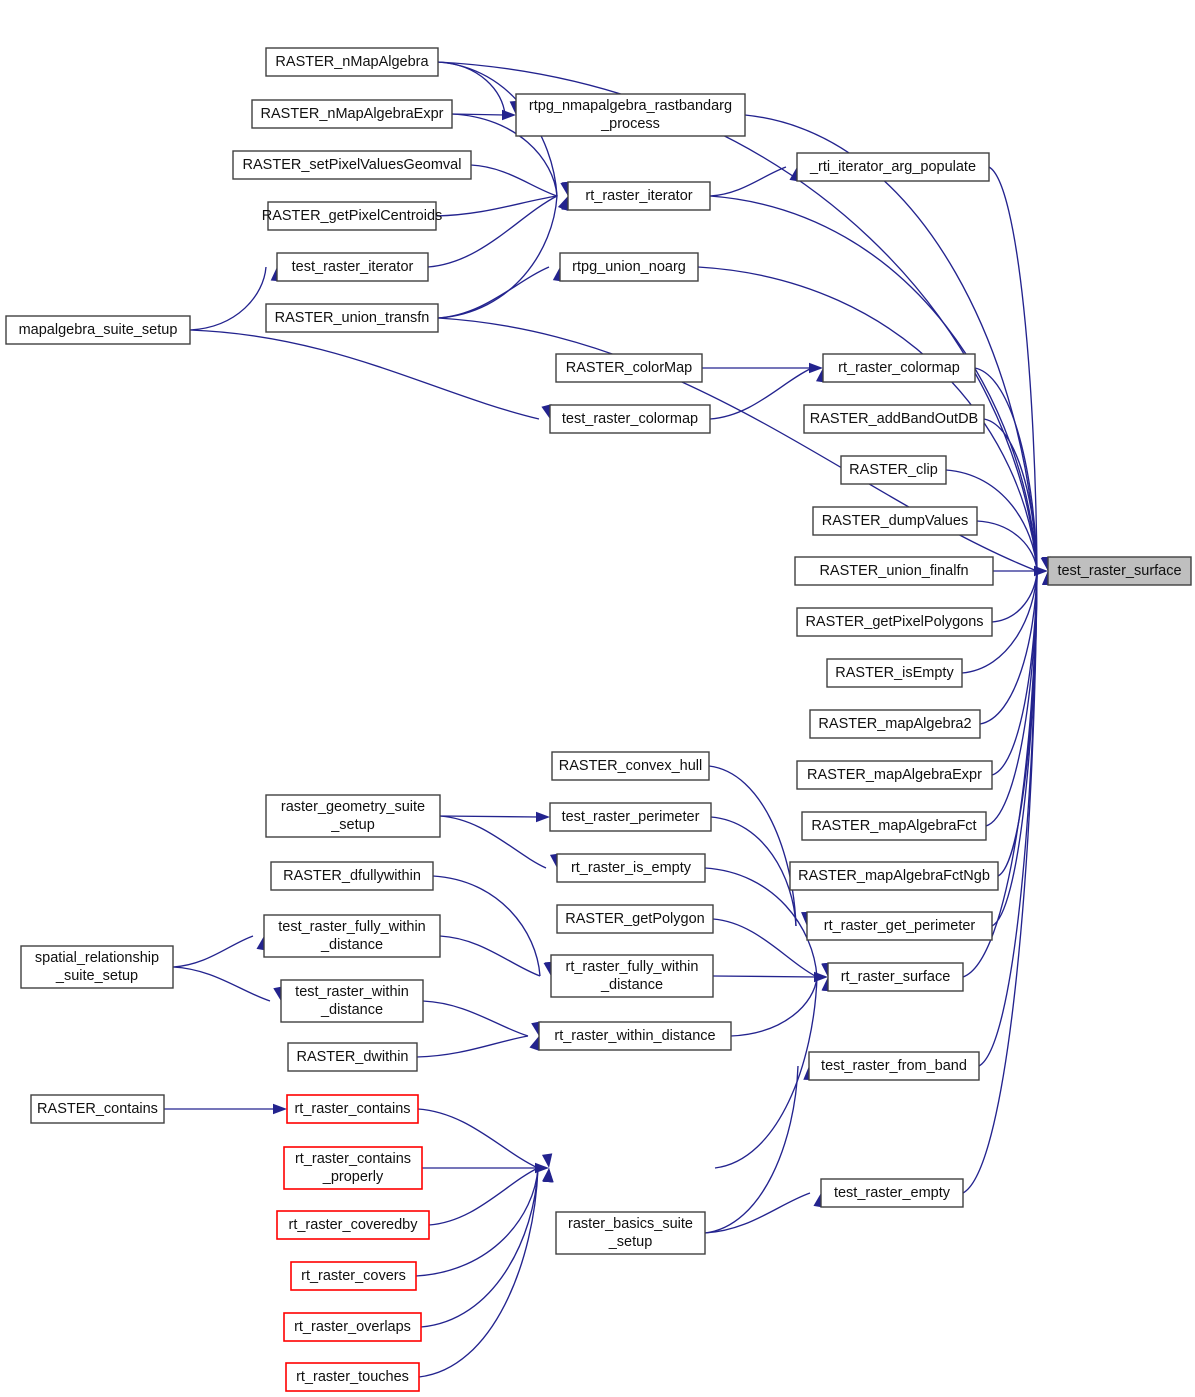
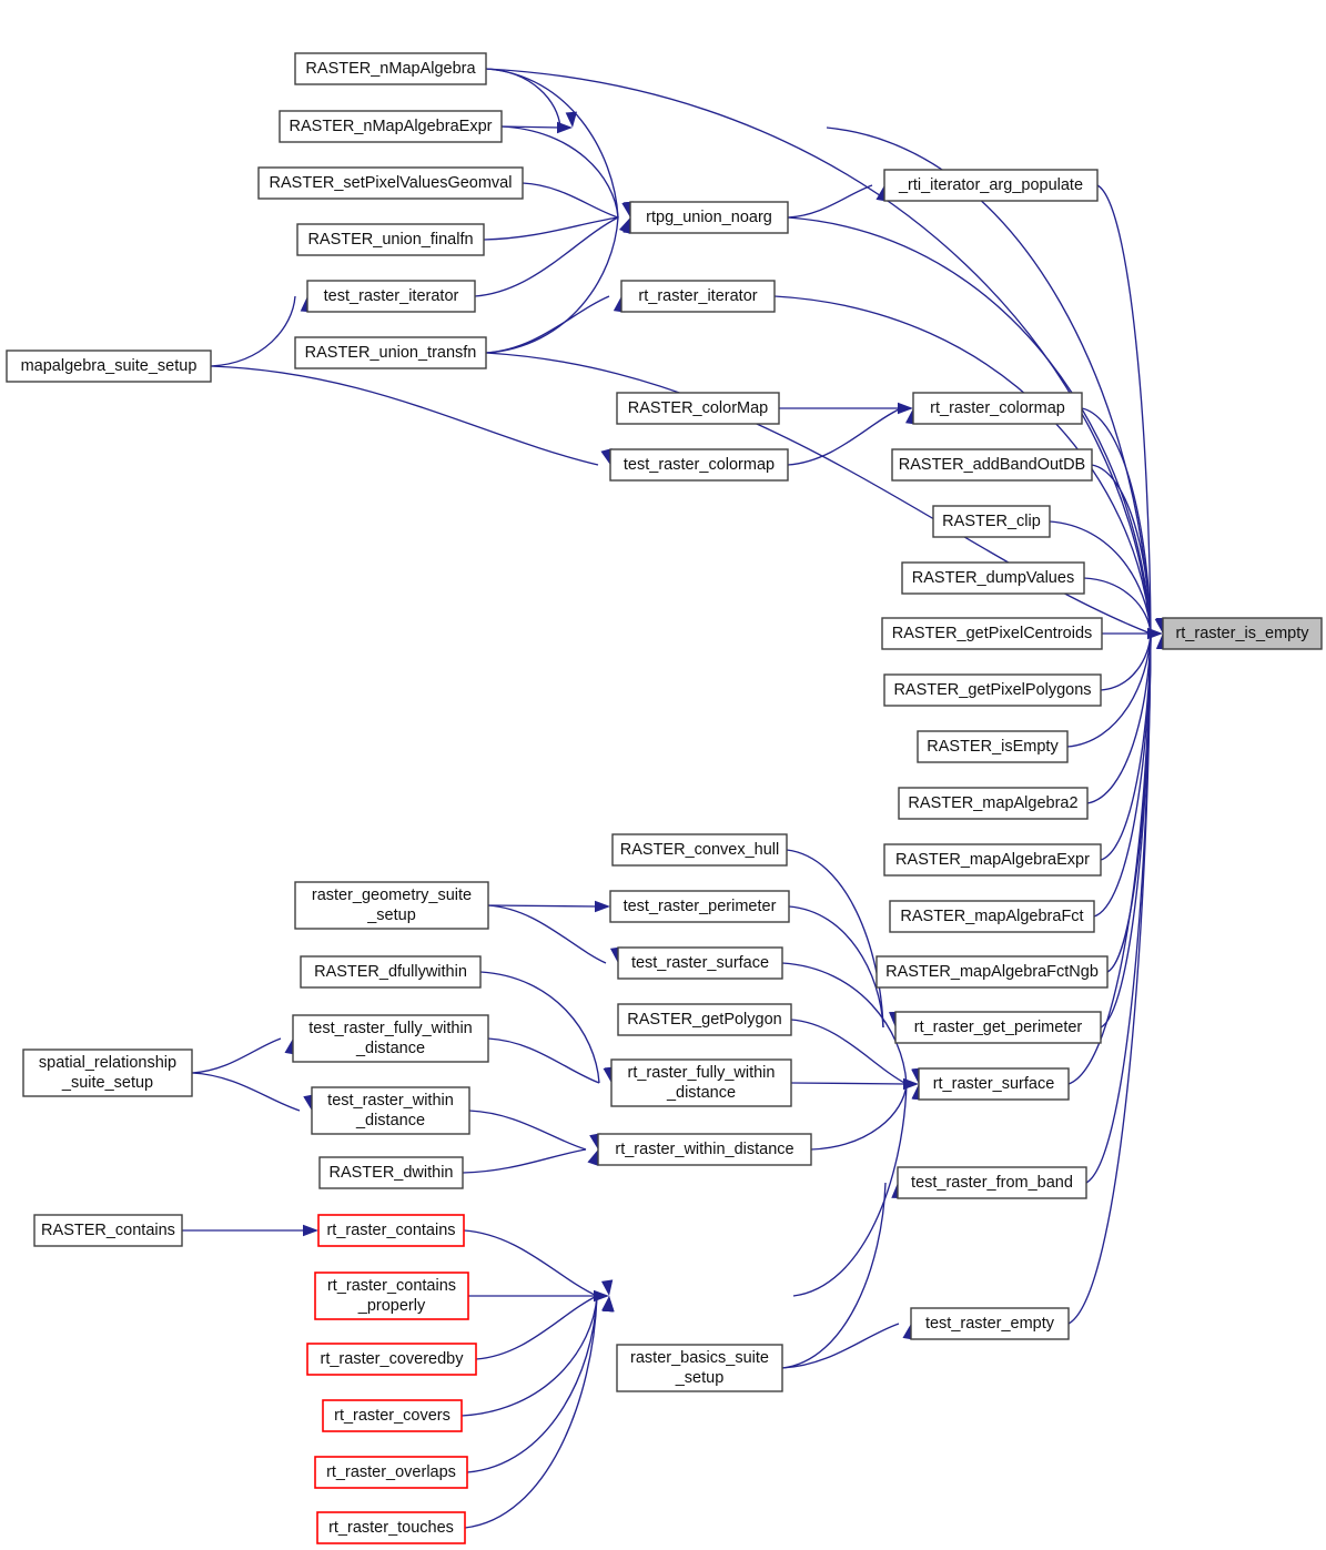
  mapalgebra_suite_setup
  RASTER_nMapAlgebra
  RASTER_nMapAlgebraExpr
  RASTER_setPixelValuesGeomval
- RASTER_getPixelCentroids
+ RASTER_union_finalfn
  test_raster_iterator
  RASTER_union_transfn
- rtpg_nmapalgebra_rastbandarg
- _process
- rt_raster_iterator
+ rtpg_union_noarg
  _rti_iterator_arg_populate
- rtpg_union_noarg
+ rt_raster_iterator
  RASTER_colorMap
  test_raster_colormap
  rt_raster_colormap
  RASTER_addBandOutDB
  RASTER_clip
  RASTER_dumpValues
- RASTER_union_finalfn
+ RASTER_getPixelCentroids
  RASTER_getPixelPolygons
  RASTER_isEmpty
  RASTER_mapAlgebra2
  RASTER_mapAlgebraExpr
  RASTER_mapAlgebraFct
  RASTER_mapAlgebraFctNgb
- test_raster_surface
+ rt_raster_is_empty
  RASTER_convex_hull
  raster_geometry_suite
  _setup
  test_raster_perimeter
- rt_raster_is_empty
+ test_raster_surface
  RASTER_dfullywithin
  test_raster_fully_within
  _distance
  RASTER_getPolygon
  rt_raster_fully_within
  _distance
  spatial_relationship
  _suite_setup
  test_raster_within
  _distance
  rt_raster_within_distance
  RASTER_dwithin
  rt_raster_get_perimeter
  rt_raster_surface
  test_raster_from_band
  RASTER_contains
  rt_raster_contains
  rt_raster_contains
  _properly
  rt_raster_coveredby
  raster_basics_suite
  _setup
  test_raster_empty
  rt_raster_covers
  rt_raster_overlaps
  rt_raster_touches
